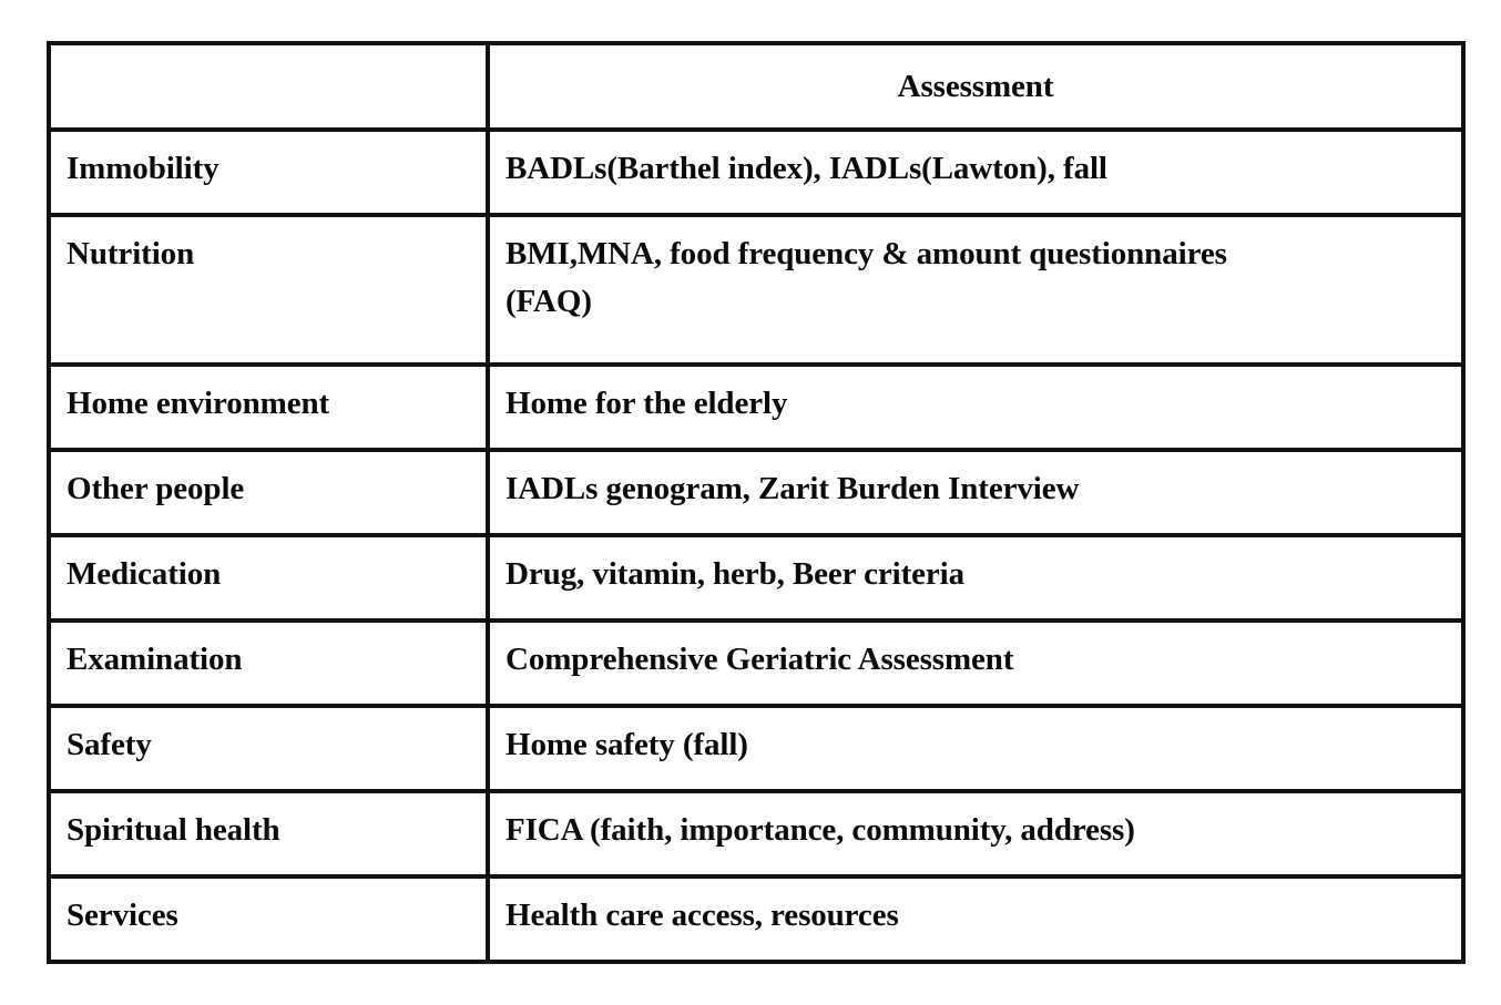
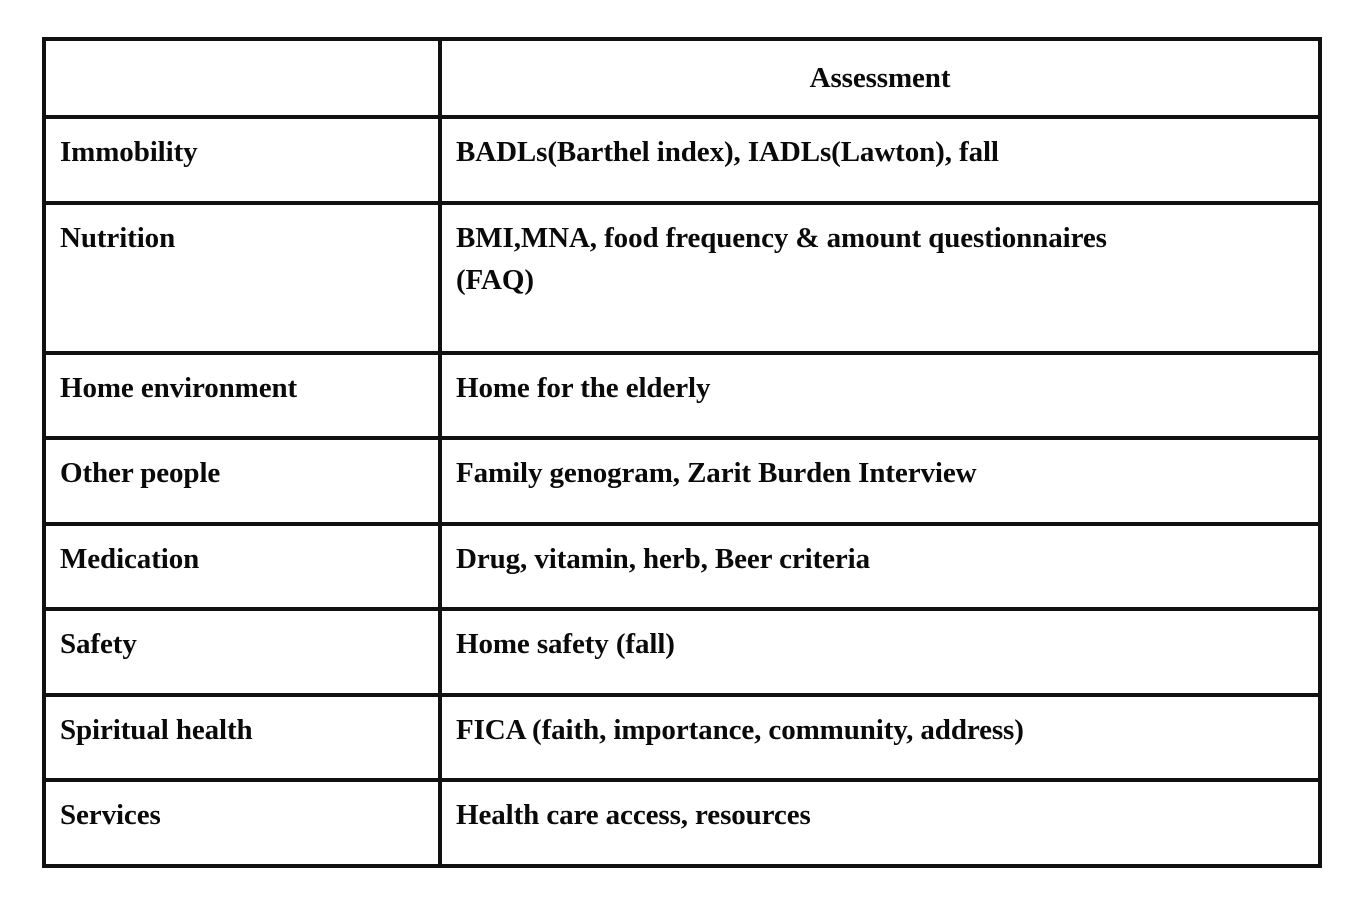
  	Assessment
  Immobility	BADLs(Barthel index), IADLs(Lawton), fall
  Nutrition	BMI,MNA, food frequency & amount questionnaires (FAQ)
  Home environment	Home for the elderly
- Other people	IADLs genogram, Zarit Burden Interview
+ Other people	Family genogram, Zarit Burden Interview
  Medication	Drug, vitamin, herb, Beer criteria
- Examination	Comprehensive Geriatric Assessment
  Safety	Home safety (fall)
  Spiritual health	FICA (faith, importance, community, address)
  Services	Health care access, resources
